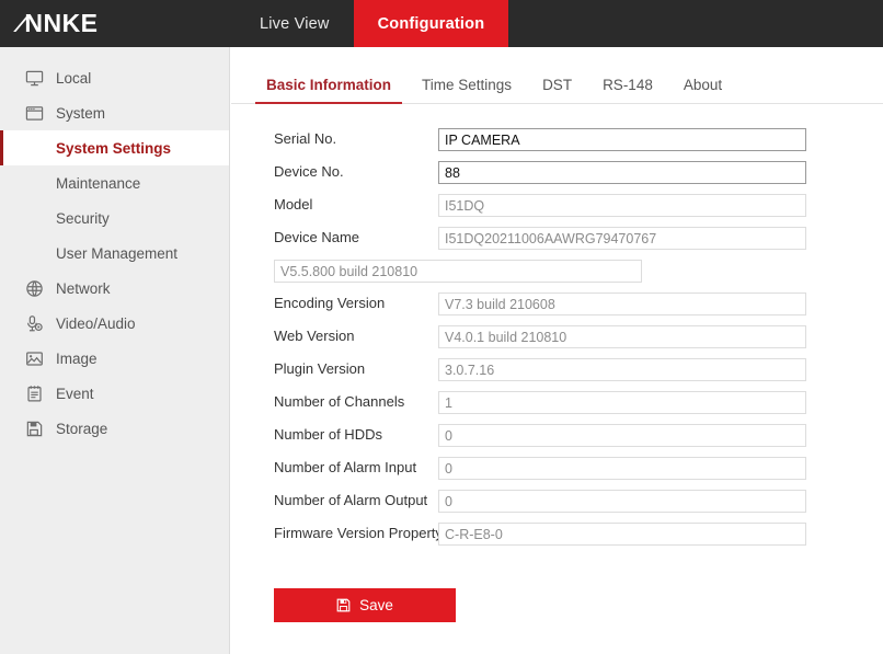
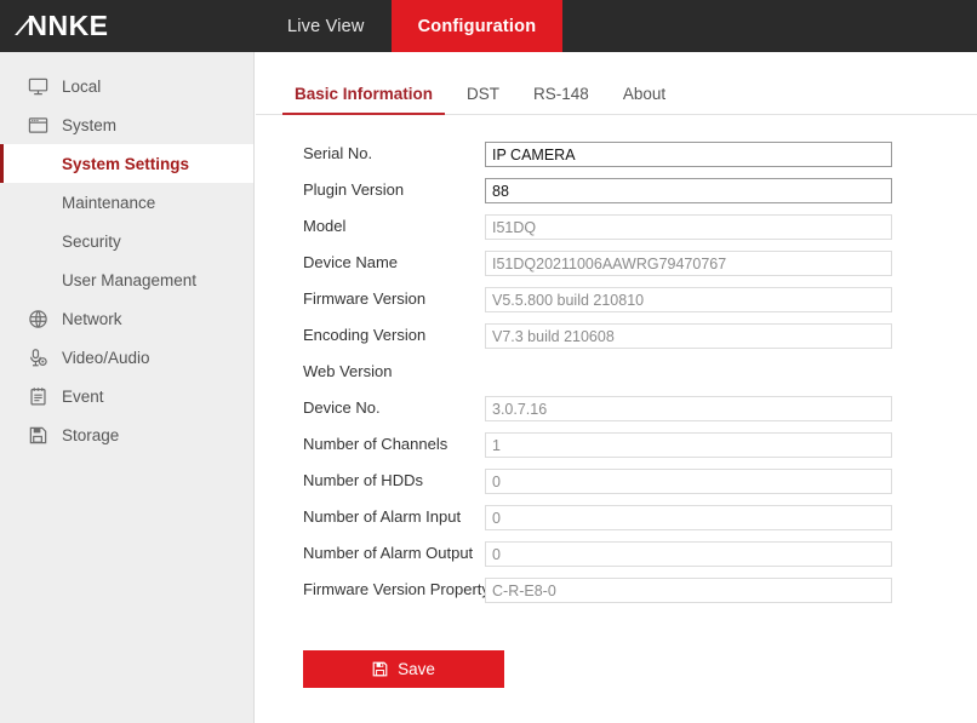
  Live View
  Configuration
  Local
  System
  System Settings
  Maintenance
  Security
  User Management
  Network
  Video/Audio
- Image
  Event
  Storage
  Basic Information
- Time Settings
  DST
  RS-148
  About
  Serial No.
  IP CAMERA
- Device No.
+ Plugin Version
  88
  Model
  I51DQ
  Device Name
  I51DQ20211006AAWRG79470767
+ Firmware Version
  V5.5.800 build 210810
  Encoding Version
  V7.3 build 210608
  Web Version
- V4.0.1 build 210810
- Plugin Version
+ Device No.
  3.0.7.16
  Number of Channels
  1
  Number of HDDs
  0
  Number of Alarm Input
  0
  Number of Alarm Output
  0
  Firmware Version Propert
  C-R-E8-0
  Save
